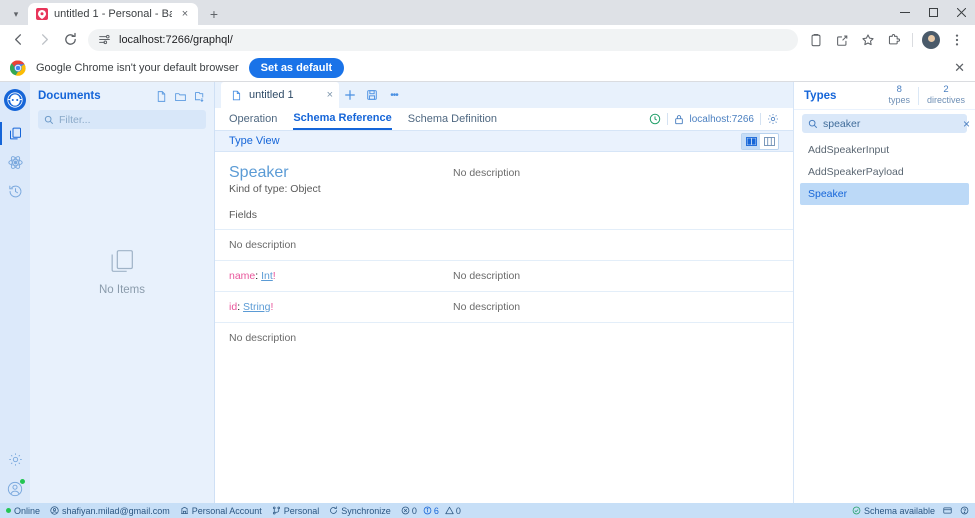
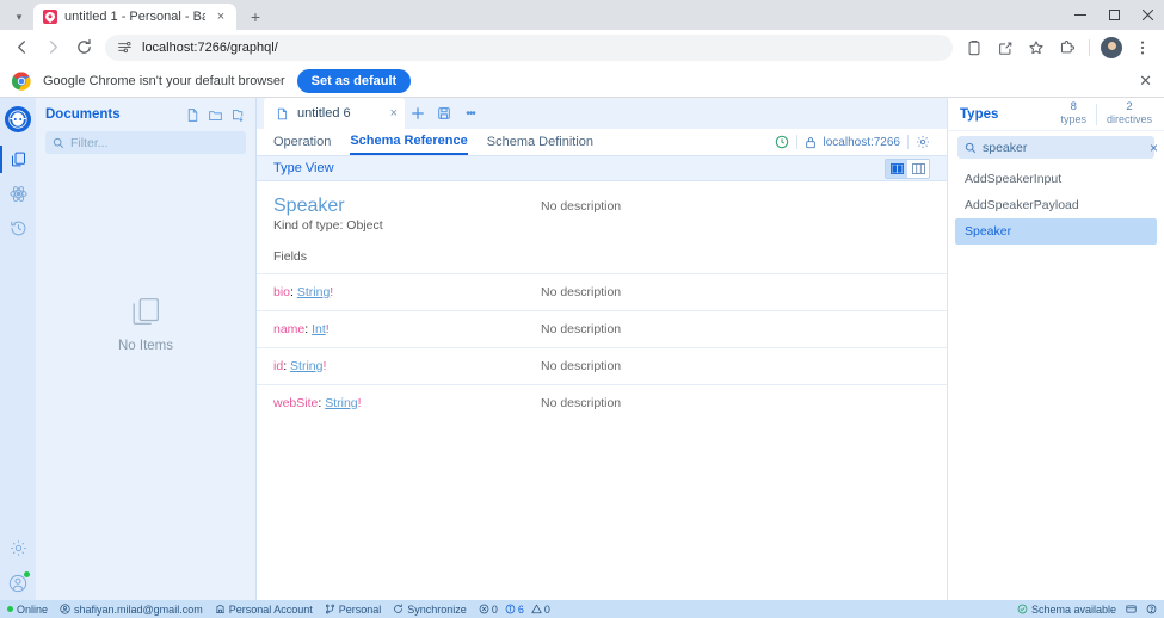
  ▾
  untitled 1 - Personal - B
  ×
  +
  localhost:7266/graphql/
  Google Chrome isn't your default browser
  Set as default
  ✕
  Documents
  Filter...
  No Items
- untitled 1
+ untitled 6
  ×
  •••
  Operation
  Schema Reference
  Schema Definition
  localhost:7266
  Type View
  Speaker
  Kind of type: Object
  No description
  Fields
+ bio: String!
  No description
  name: Int!
  No description
  id: String!
  No description
+ webSite: String!
  No description
  Types
  8
  types
  2
  directives
  speaker
  ×
  AddSpeakerInput
  AddSpeakerPayload
  Speaker
  Online
  shafiyan.milad@gmail.com
  Personal Account
  Personal
  Synchronize
  0
  6
  0
  Schema available
